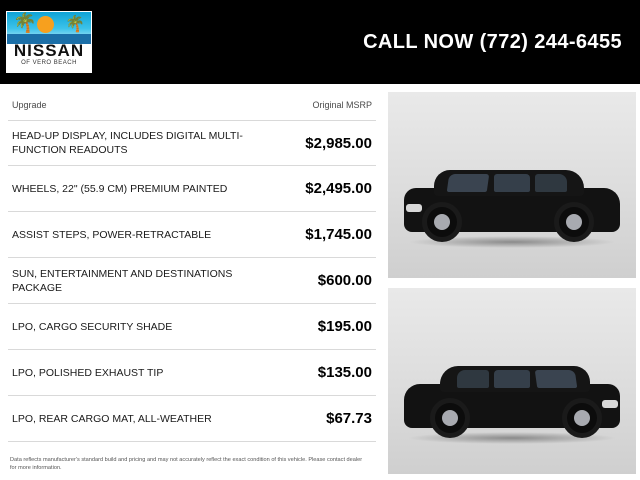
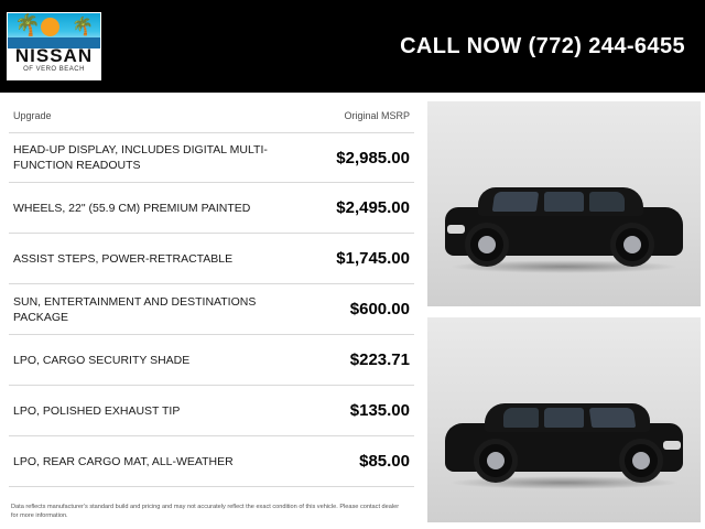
  🌴
  🌴
  NISSAN
  CALL NOW (772) 244-6455
  Upgrade
  Original MSRP
  HEAD-UP DISPLAY, INCLUDES DIGITAL MULTI-FUNCTION READOUTS
  $2,985.00
  WHEELS, 22" (55.9 CM) PREMIUM PAINTED
  $2,495.00
  ASSIST STEPS, POWER-RETRACTABLE
  $1,745.00
  SUN, ENTERTAINMENT AND DESTINATIONS PACKAGE
  $600.00
  LPO, CARGO SECURITY SHADE
- $195.00
+ $223.71
  LPO, POLISHED EXHAUST TIP
  $135.00
  LPO, REAR CARGO MAT, ALL-WEATHER
- $67.73
+ $85.00
